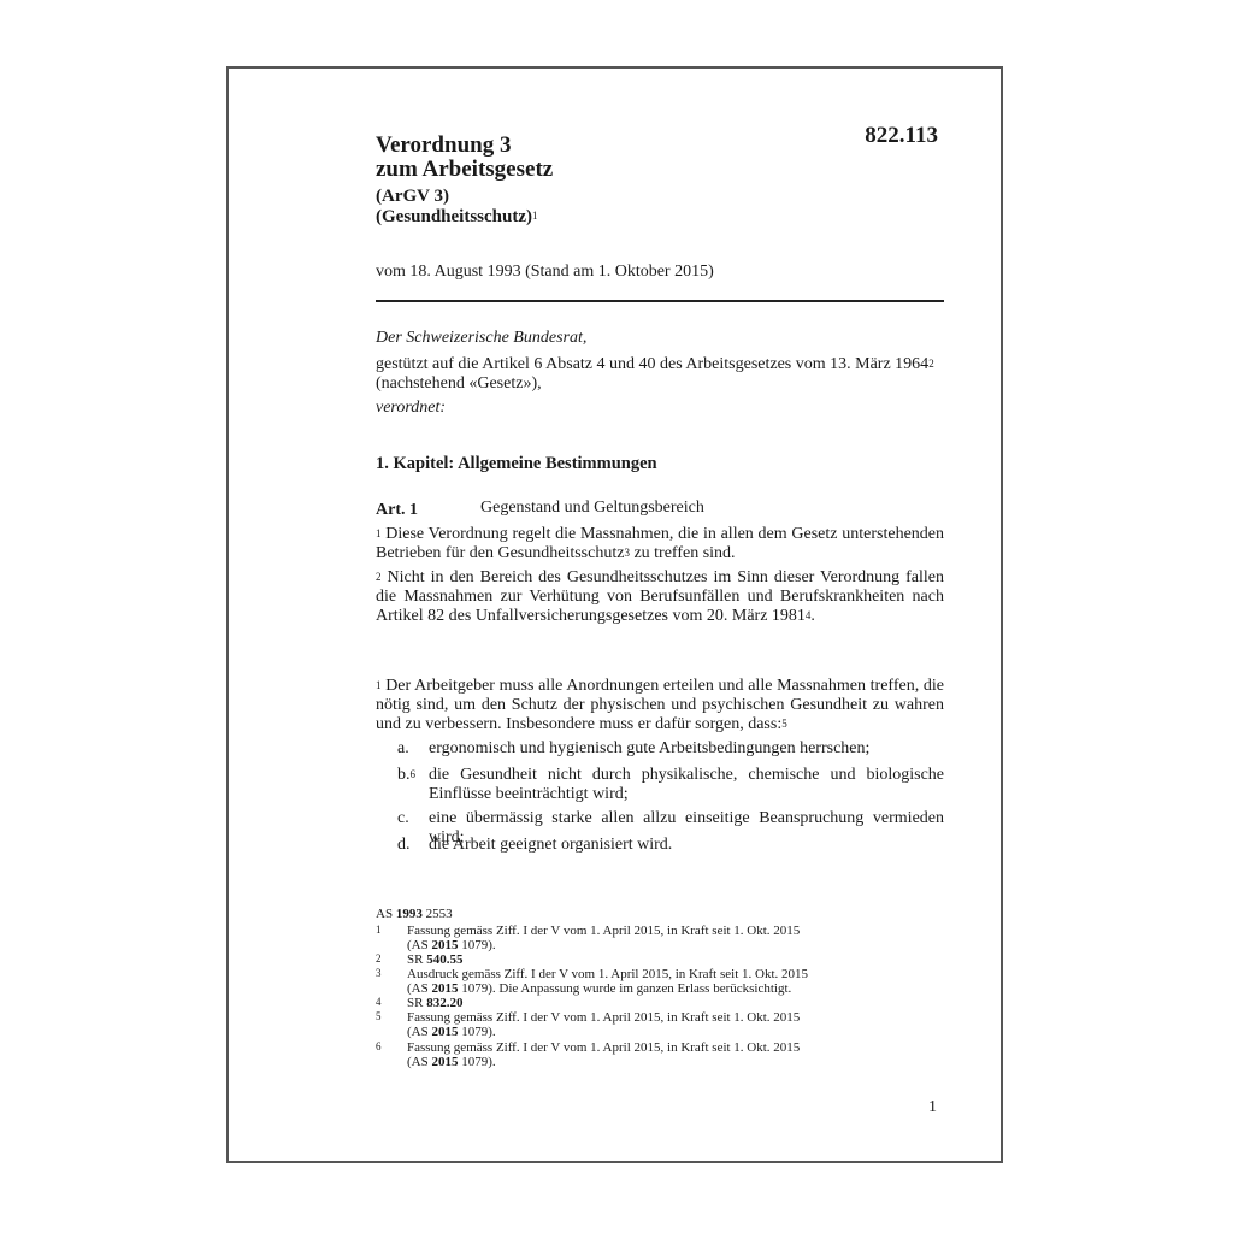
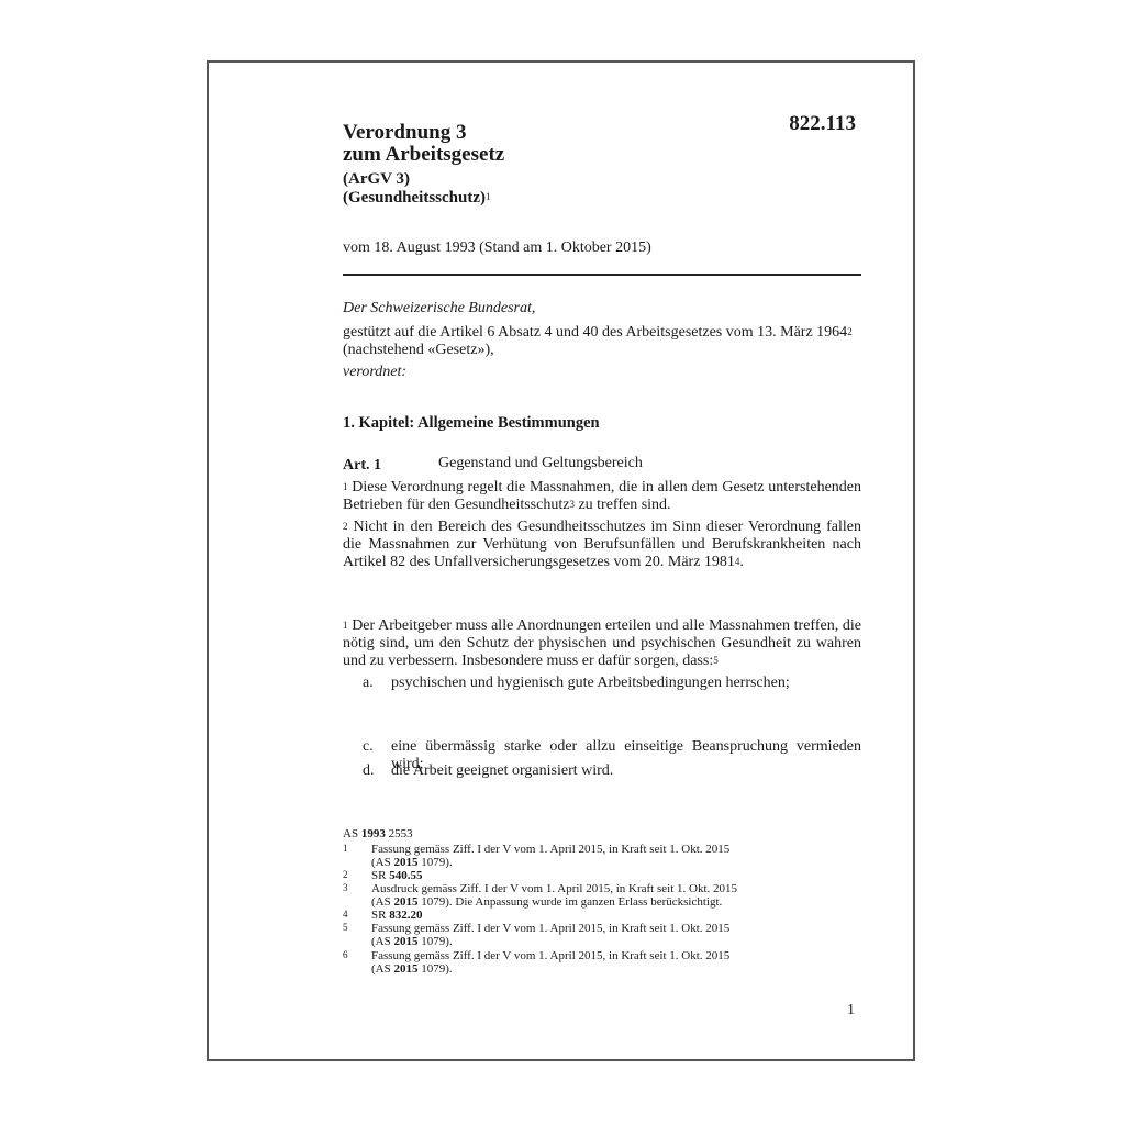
  822.113
  Verordnung 3
  zum Arbeitsgesetz
  (ArGV 3)
  (Gesundheitsschutz)1
  vom 18. August 1993 (Stand am 1. Oktober 2015)
  Der Schweizerische Bundesrat,
  gestützt auf die Artikel 6 Absatz 4 und 40 des Arbeitsgesetzes vom 13. März 19642
  (nachstehend «Gesetz»),
  verordnet:
  1. Kapitel: Allgemeine Bestimmungen
  Art. 1
  Gegenstand und Geltungsbereich
  1 Diese Verordnung regelt die Massnahmen, die in allen dem Gesetz unterstehenden Betrieben für den Gesundheitsschutz3 zu treffen sind.
  2 Nicht in den Bereich des Gesundheitsschutzes im Sinn dieser Verordnung fallen die Massnahmen zur Verhütung von Berufsunfällen und Berufskrankheiten nach Artikel 82 des Unfallversicherungsgesetzes vom 20. März 19814.
  1 Der Arbeitgeber muss alle Anordnungen erteilen und alle Massnahmen treffen, die nötig sind, um den Schutz der physischen und psychischen Gesundheit zu wahren und zu verbessern. Insbesondere muss er dafür sorgen, dass:5
  a.
- ergonomisch und hygienisch gute Arbeitsbedingungen herrschen;
+ psychischen und hygienisch gute Arbeitsbedingungen herrschen;
- b.6
- die Gesundheit nicht durch physikalische, chemische und biologische Einflüsse beeinträchtigt wird;
  c.
- eine übermässig starke allen allzu einseitige Beanspruchung vermieden wird;
+ eine übermässig starke oder allzu einseitige Beanspruchung vermieden wird;
  d.
  die Arbeit geeignet organisiert wird.
  AS 1993 2553
  1
  Fassung gemäss Ziff. I der V vom 1. April 2015, in Kraft seit 1. Okt. 2015
  (AS 2015 1079).
  2
  SR 540.55
  3
  Ausdruck gemäss Ziff. I der V vom 1. April 2015, in Kraft seit 1. Okt. 2015
  (AS 2015 1079). Die Anpassung wurde im ganzen Erlass berücksichtigt.
  4
  SR 832.20
  5
  Fassung gemäss Ziff. I der V vom 1. April 2015, in Kraft seit 1. Okt. 2015
  (AS 2015 1079).
  6
  Fassung gemäss Ziff. I der V vom 1. April 2015, in Kraft seit 1. Okt. 2015
  (AS 2015 1079).
  1
